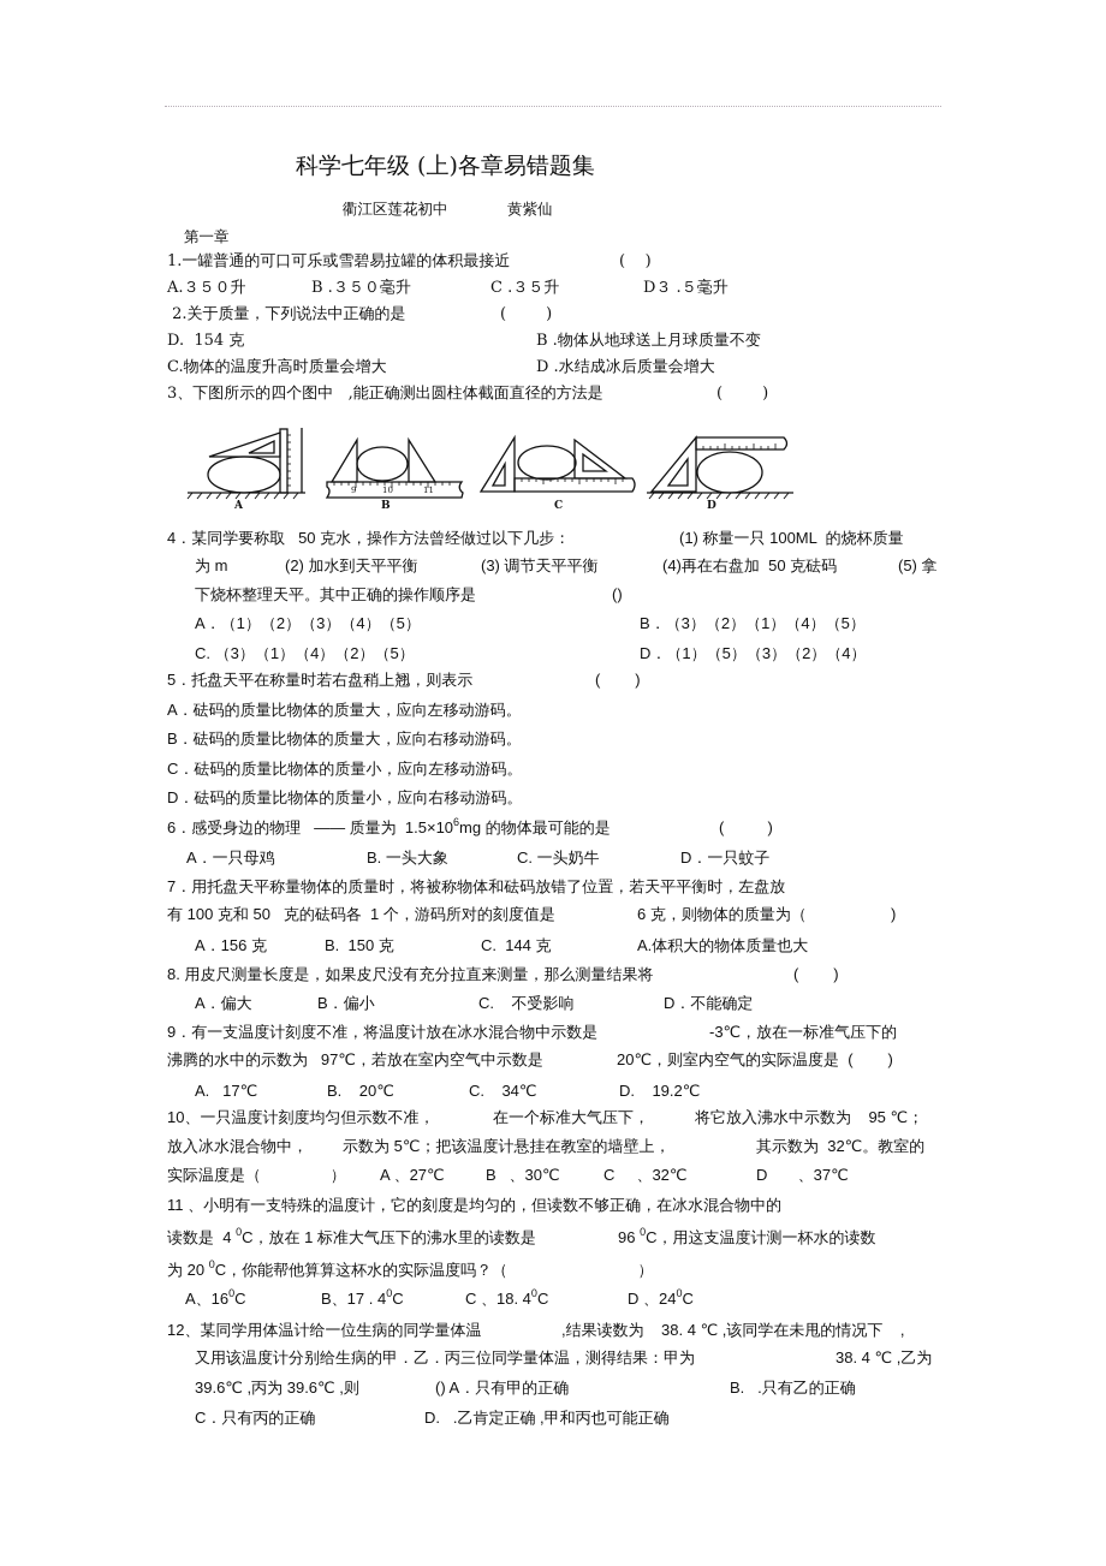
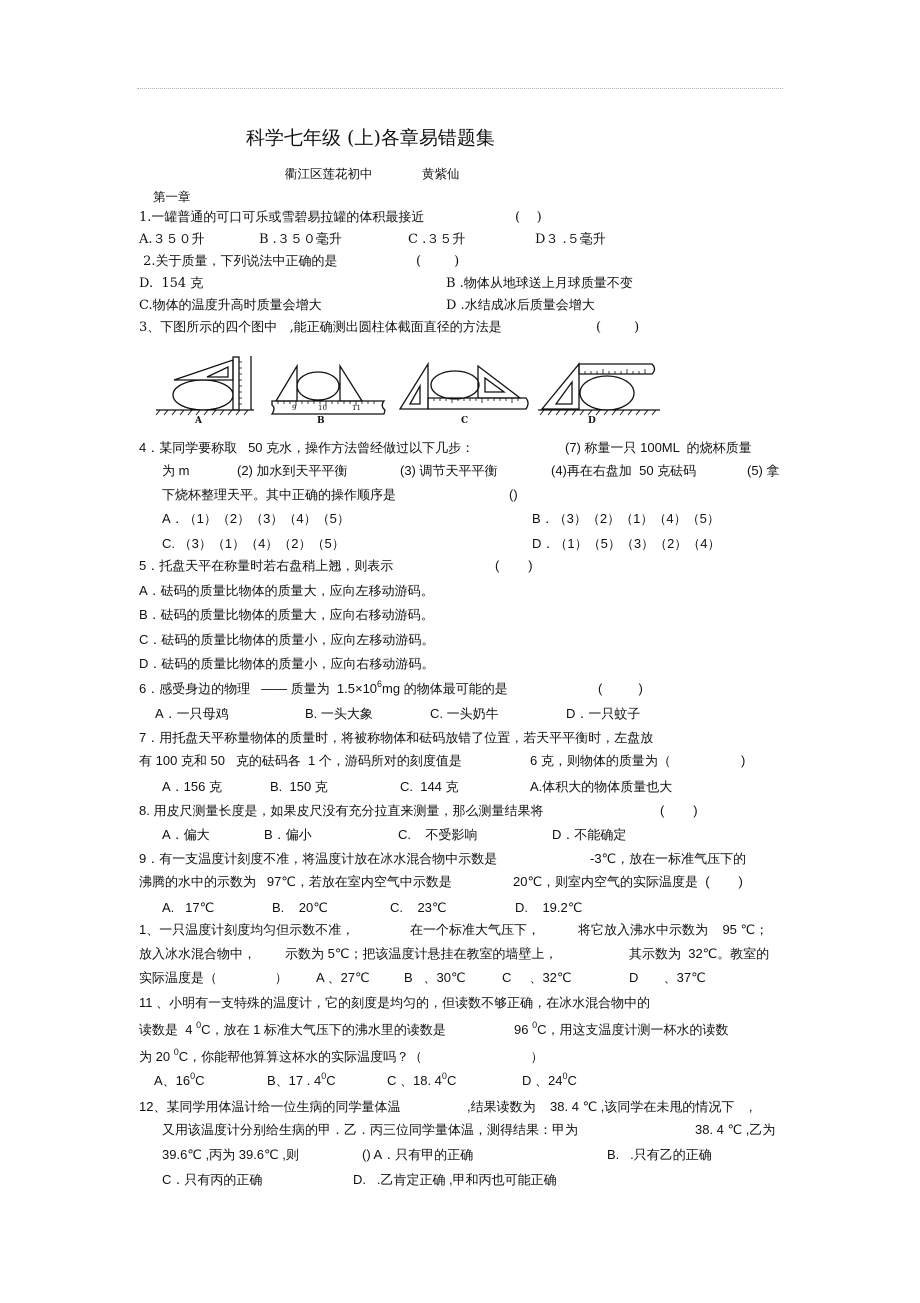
  科学七年级 (上)各章易错题集
  衢江区莲花初中
  黄紫仙
  第一章
  1.一罐普通的可口可乐或雪碧易拉罐的体积最接近
  ( )
  A.３５０升
  B .３５０毫升
  C .３５升
  D３ .５毫升
  2.关于质量，下列说法中正确的是
  ( )
  D. 154 克
  B .物体从地球送上月球质量不变
  C.物体的温度升高时质量会增大
  D .水结成冰后质量会增大
  3、下图所示的四个图中 ,能正确测出圆柱体截面直径的方法是
  ( )
  A
  B
  C
  D
  9
  10
  11
  4．某同学要称取 50 克水，操作方法曾经做过以下几步：
- (1) 称量一只 100ML 的烧杯质量
+ (7) 称量一只 100ML 的烧杯质量
  为 m
  (2) 加水到天平平衡
  (3) 调节天平平衡
  (4)再在右盘加 50 克砝码
  (5) 拿
  下烧杯整理天平。其中正确的操作顺序是
  ()
  A．（1）（2）（3）（4）（5）
  B．（3）（2）（1）（4）（5）
  C. （3）（1）（4）（2）（5）
  D．（1）（5）（3）（2）（4）
  5．托盘天平在称量时若右盘稍上翘，则表示
  ( )
  A．砝码的质量比物体的质量大，应向左移动游码。
  B．砝码的质量比物体的质量大，应向右移动游码。
  C．砝码的质量比物体的质量小，应向左移动游码。
  D．砝码的质量比物体的质量小，应向右移动游码。
  6．感受身边的物理 —— 质量为 1.5×106mg 的物体最可能的是
  ( )
  A．一只母鸡
  B. 一头大象
  C. 一头奶牛
  D．一只蚊子
  7．用托盘天平称量物体的质量时，将被称物体和砝码放错了位置，若天平平衡时，左盘放
  有 100 克和 50 克的砝码各 1 个，游码所对的刻度值是
  6 克，则物体的质量为（
  )
  A．156 克
  B. 150 克
  C. 144 克
  A.体积大的物体质量也大
  8. 用皮尺测量长度是，如果皮尺没有充分拉直来测量，那么测量结果将
  ( )
  A．偏大
  B．偏小
  C. 不受影响
  D．不能确定
  9．有一支温度计刻度不准，将温度计放在冰水混合物中示数是
  -3℃，放在一标准气压下的
  沸腾的水中的示数为 97℃，若放在室内空气中示数是
  20℃，则室内空气的实际温度是 ( )
  A. 17℃
  B. 20℃
- C. 34℃
+ C. 23℃
  D. 19.2℃
- 10、一只温度计刻度均匀但示数不准，
+ 1、一只温度计刻度均匀但示数不准，
  在一个标准大气压下，
  将它放入沸水中示数为 95 ℃；
  放入冰水混合物中，
  示数为 5℃；把该温度计悬挂在教室的墙壁上，
  其示数为 32℃。教室的
  实际温度是（ ）
  A 、27℃
  B 、30℃
  C 、32℃
  D 、37℃
  11 、小明有一支特殊的温度计，它的刻度是均匀的，但读数不够正确，在冰水混合物中的
  读数是 4 0C，放在 1 标准大气压下的沸水里的读数是
  96 0C，用这支温度计测一杯水的读数
  为 20 0C，你能帮他算算这杯水的实际温度吗？（ ）
  A、160C
  B、17 . 40C
  C 、18. 40C
  D 、240C
  12、某同学用体温计给一位生病的同学量体温
  ,结果读数为 38. 4 ℃ ,该同学在未甩的情况下 ,
  又用该温度计分别给生病的甲．乙．丙三位同学量体温，测得结果：甲为
  38. 4 ℃ ,乙为
  39.6℃ ,丙为 39.6℃ ,则
  () A．只有甲的正确
  B. .只有乙的正确
  C．只有丙的正确
  D. .乙肯定正确 ,甲和丙也可能正确
